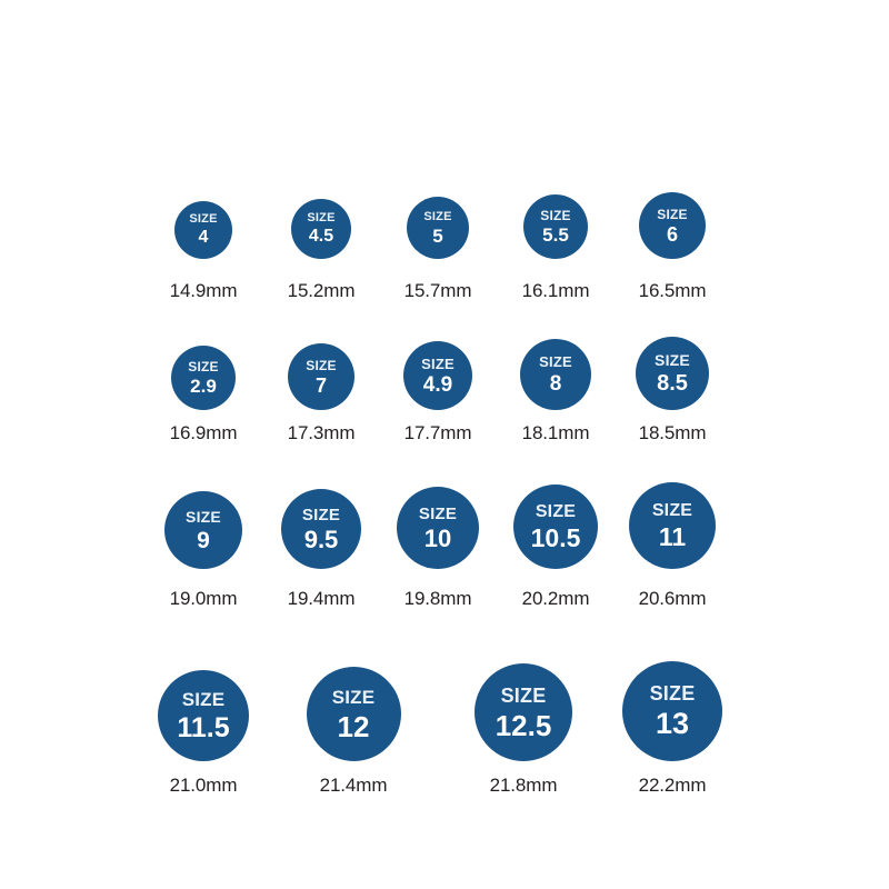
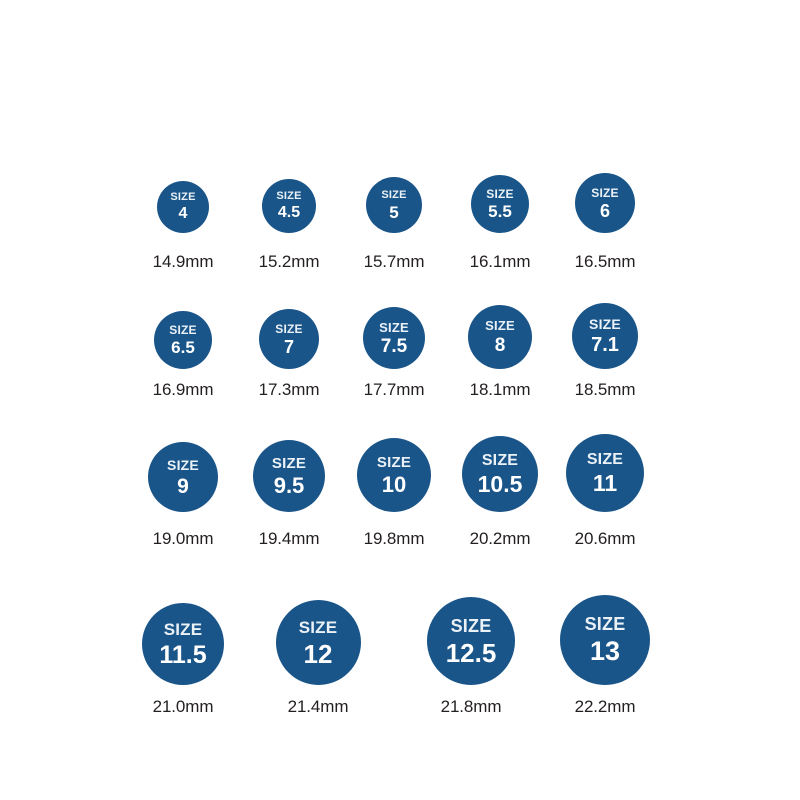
  SIZE
  4
  14.9mm
  SIZE
  4.5
  15.2mm
  SIZE
  5
  15.7mm
  SIZE
  5.5
  16.1mm
  SIZE
  6
  16.5mm
  SIZE
- 2.9
+ 6.5
  16.9mm
  SIZE
  7
  17.3mm
  SIZE
- 4.9
+ 7.5
  17.7mm
  SIZE
  8
  18.1mm
  SIZE
- 8.5
+ 7.1
  18.5mm
  SIZE
  9
  19.0mm
  SIZE
  9.5
  19.4mm
  SIZE
  10
  19.8mm
  SIZE
  10.5
  20.2mm
  SIZE
  11
  20.6mm
  SIZE
  11.5
  21.0mm
  SIZE
  12
  21.4mm
  SIZE
  12.5
  21.8mm
  SIZE
  13
  22.2mm
